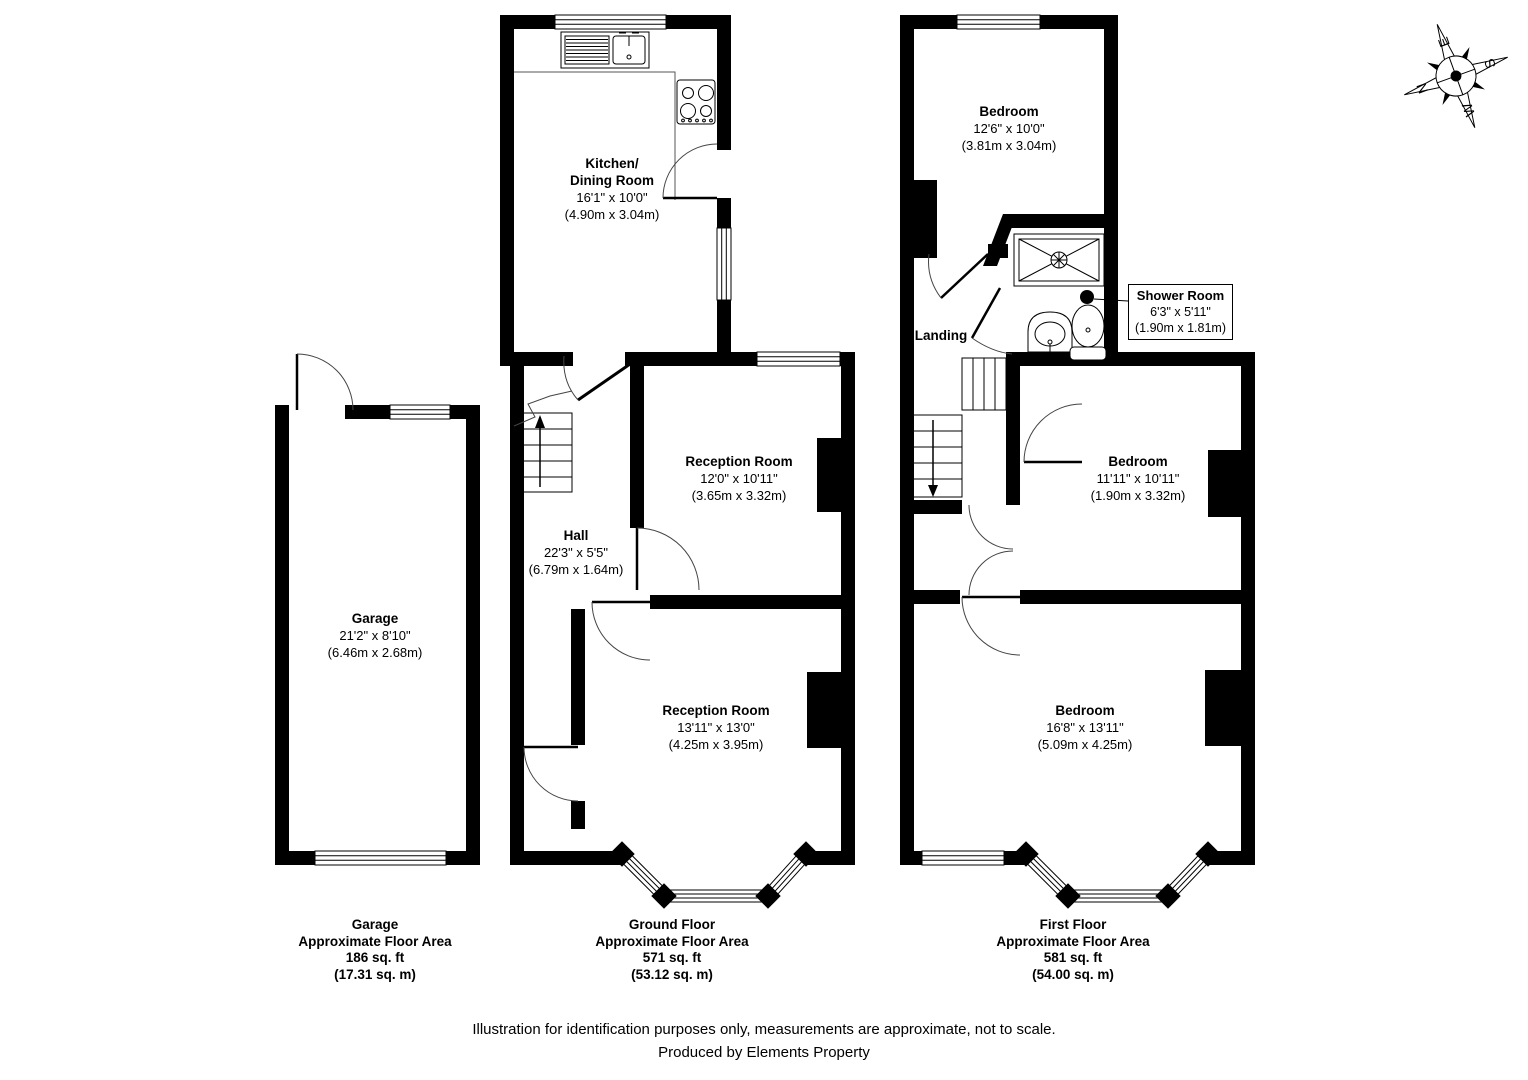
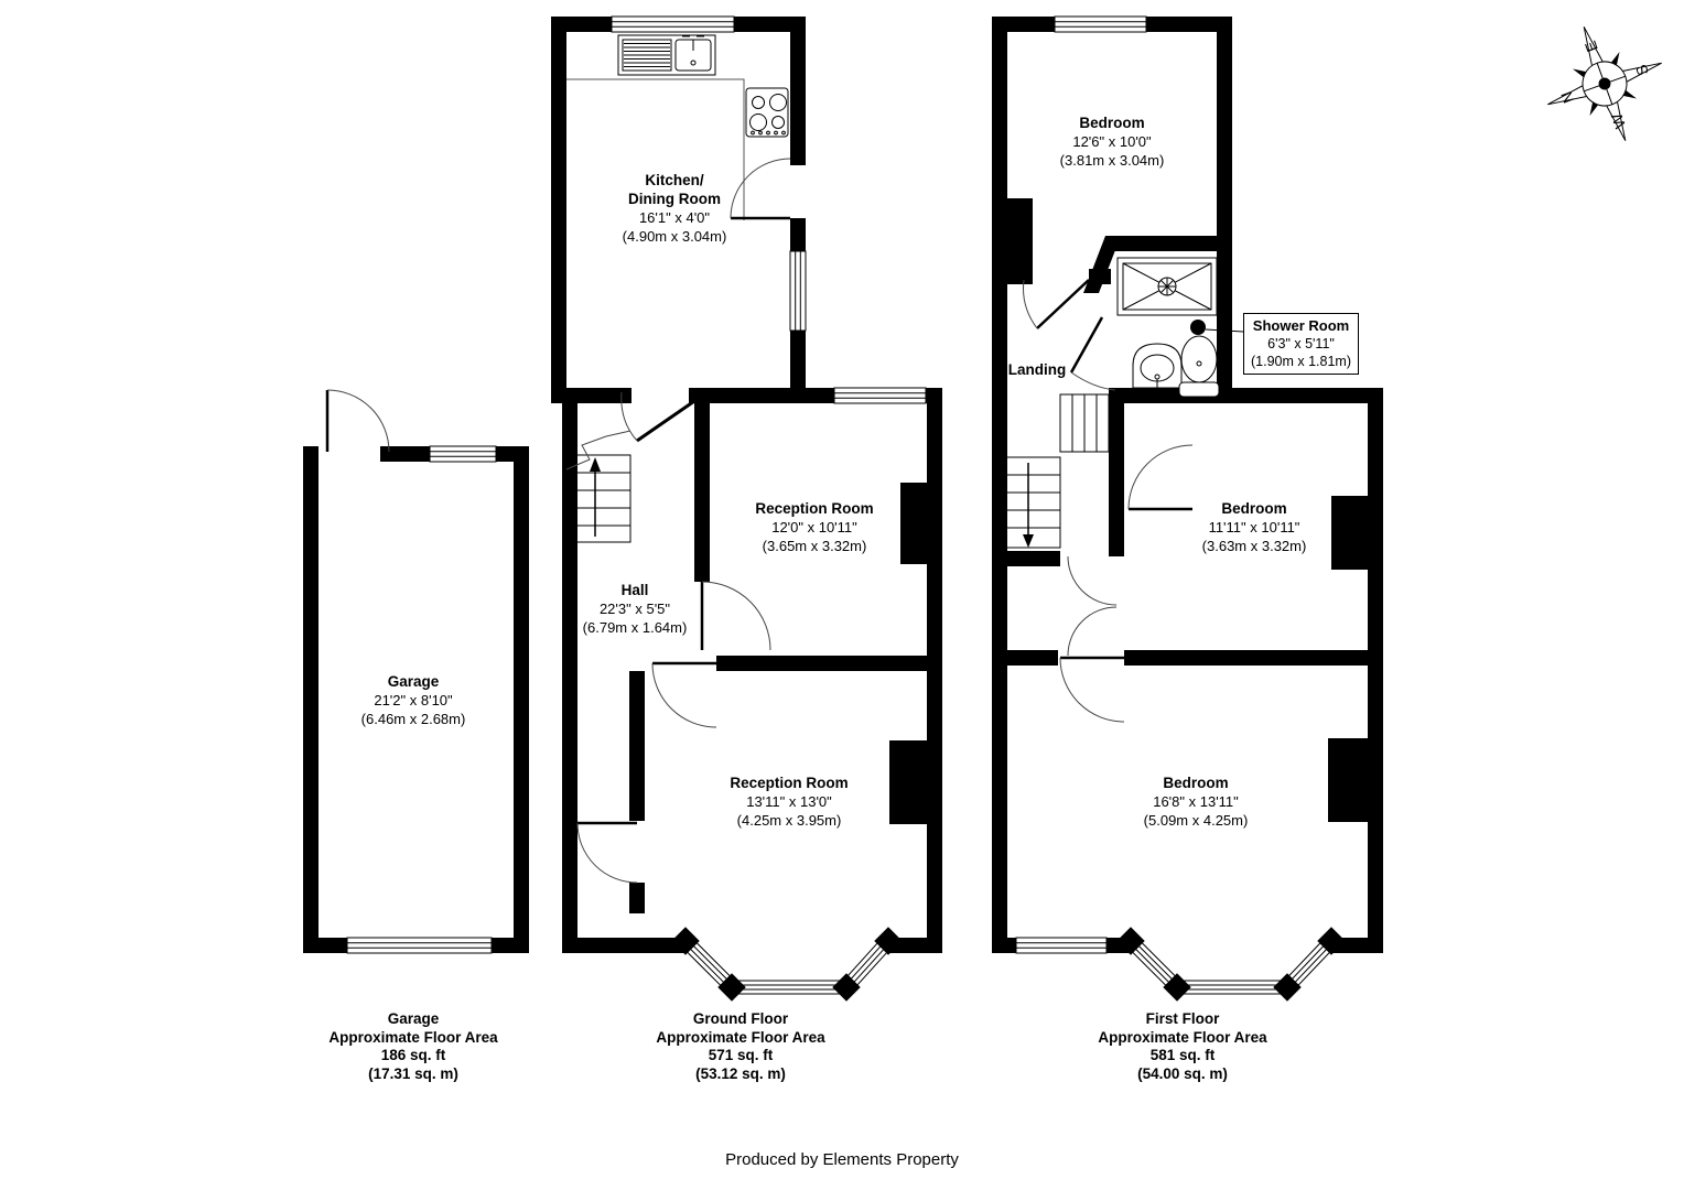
  Kitchen/
  Dining Room
- 16'1" x 10'0"
+ 16'1" x 4'0"
  (4.90m x 3.04m)
  Reception Room
  12'0" x 10'11"
  (3.65m x 3.32m)
  Hall
  22'3" x 5'5"
  (6.79m x 1.64m)
  Reception Room
  13'11" x 13'0"
  (4.25m x 3.95m)
  Garage
  21'2" x 8'10"
  (6.46m x 2.68m)
  Bedroom
  12'6" x 10'0"
  (3.81m x 3.04m)
  Landing
  Shower Room
  6'3" x 5'11"
  (1.90m x 1.81m)
  Bedroom
  11'11" x 10'11"
- (1.90m x 3.32m)
+ (3.63m x 3.32m)
  Bedroom
  16'8" x 13'11"
  (5.09m x 4.25m)
  Garage
  Approximate Floor Area
  186 sq. ft
  (17.31 sq. m)
  Ground Floor
  Approximate Floor Area
  571 sq. ft
  (53.12 sq. m)
  First Floor
  Approximate Floor Area
  581 sq. ft
  (54.00 sq. m)
- Illustration for identification purposes only, measurements are approximate, not to scale.
  Produced by Elements Property
